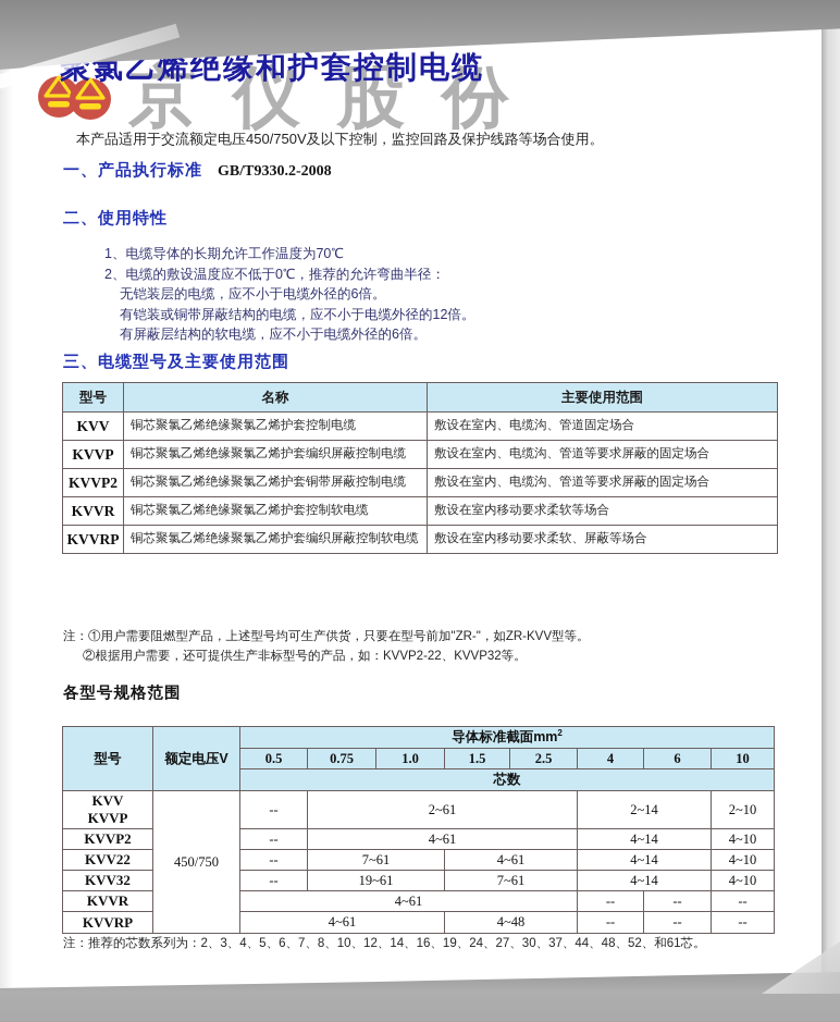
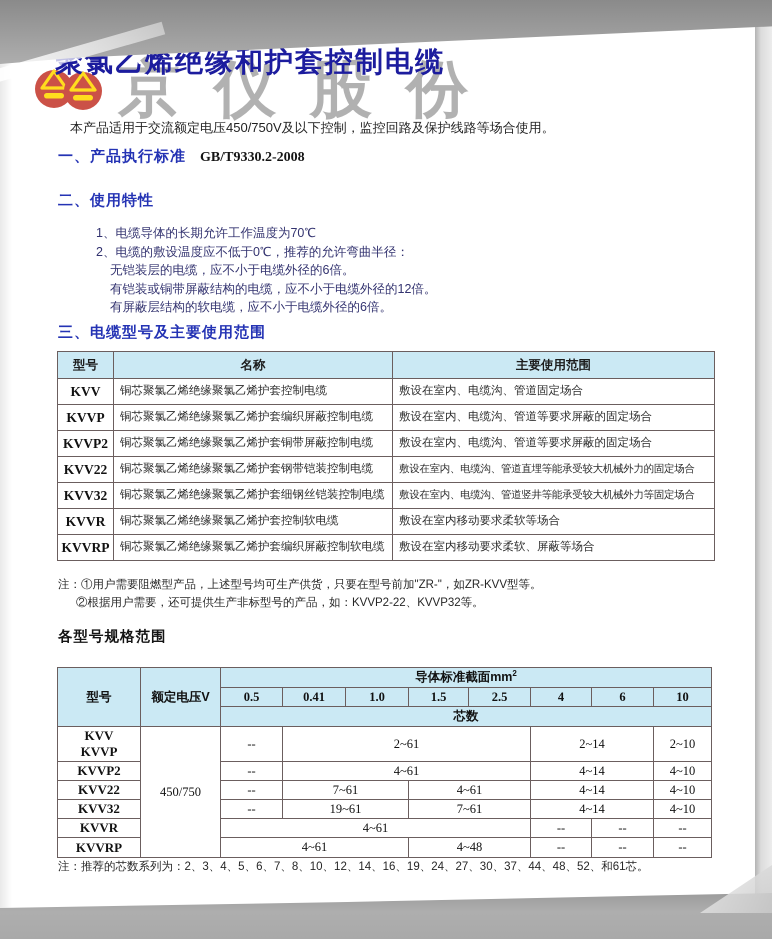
  京仪股份
  氯乙烯绝缘和护套控制电缆
  本产品适用于交流额定电压450/750V及以下控制，监控回路及保护线路等场合使用。
  一、产品执行标准 GB/T9330.2-2008
  二、使用特性
  1、电缆导体的长期允许工作温度为70℃
  2、电缆的敷设温度应不低于0℃，推荐的允许弯曲半径：
  无铠装层的电缆，应不小于电缆外径的6倍。
  有铠装或铜带屏蔽结构的电缆，应不小于电缆外径的12倍。
  有屏蔽层结构的软电缆，应不小于电缆外径的6倍。
  三、电缆型号及主要使用范围
  型号	名称	主要使用范围
  KVV	铜芯聚氯乙烯绝缘聚氯乙烯护套控制电缆	敷设在室内、电缆沟、管道固定场合
  KVVP	铜芯聚氯乙烯绝缘聚氯乙烯护套编织屏蔽控制电缆	敷设在室内、电缆沟、管道等要求屏蔽的固定场合
  KVVP2	铜芯聚氯乙烯绝缘聚氯乙烯护套铜带屏蔽控制电缆	敷设在室内、电缆沟、管道等要求屏蔽的固定场合
+ KVV22	铜芯聚氯乙烯绝缘聚氯乙烯护套钢带铠装控制电缆	敷设在室内、电缆沟、管道直埋等能承受较大机械外力的固定场合
+ KVV32	铜芯聚氯乙烯绝缘聚氯乙烯护套细钢丝铠装控制电缆	敷设在室内、电缆沟、管道竖井等能承受较大机械外力等固定场合
  KVVR	铜芯聚氯乙烯绝缘聚氯乙烯护套控制软电缆	敷设在室内移动要求柔软等场合
  KVVRP	铜芯聚氯乙烯绝缘聚氯乙烯护套编织屏蔽控制软电缆	敷设在室内移动要求柔软、屏蔽等场合
  注：①用户需要阻燃型产品，上述型号均可生产供货，只要在型号前加"ZR-"，如ZR-KVV型等。
  ②根据用户需要，还可提供生产非标型号的产品，如：KVVP2-22、KVVP32等。
  各型号规格范围
  型号	额定电压V	导体标准截面mm2
- 0.5	0.75	1.0	1.5	2.5	4	6	10
+ 0.5	0.41	1.0	1.5	2.5	4	6	10
  芯数
  KVV KVVP	450/750	--	2~61	2~14	2~10
  KVVP2	--	4~61	4~14	4~10
  KVV22	--	7~61	4~61	4~14	4~10
  KVV32	--	19~61	7~61	4~14	4~10
  KVVR	4~61	--	--	--
  KVVRP	4~61	4~48	--	--	--
  注：推荐的芯数系列为：2、3、4、5、6、7、8、10、12、14、16、19、24、27、30、37、44、48、52、和61芯。
